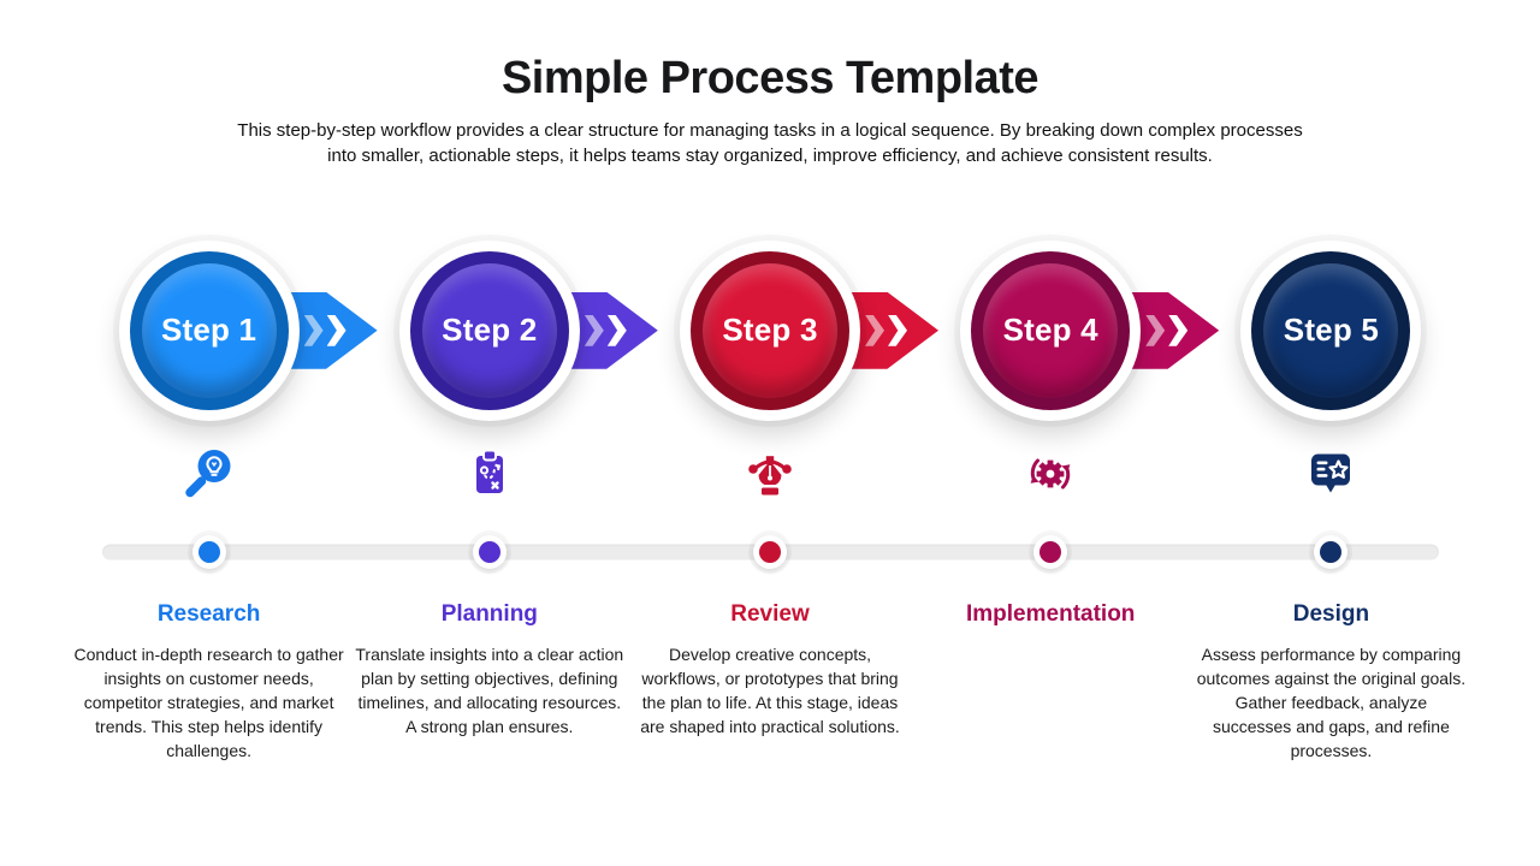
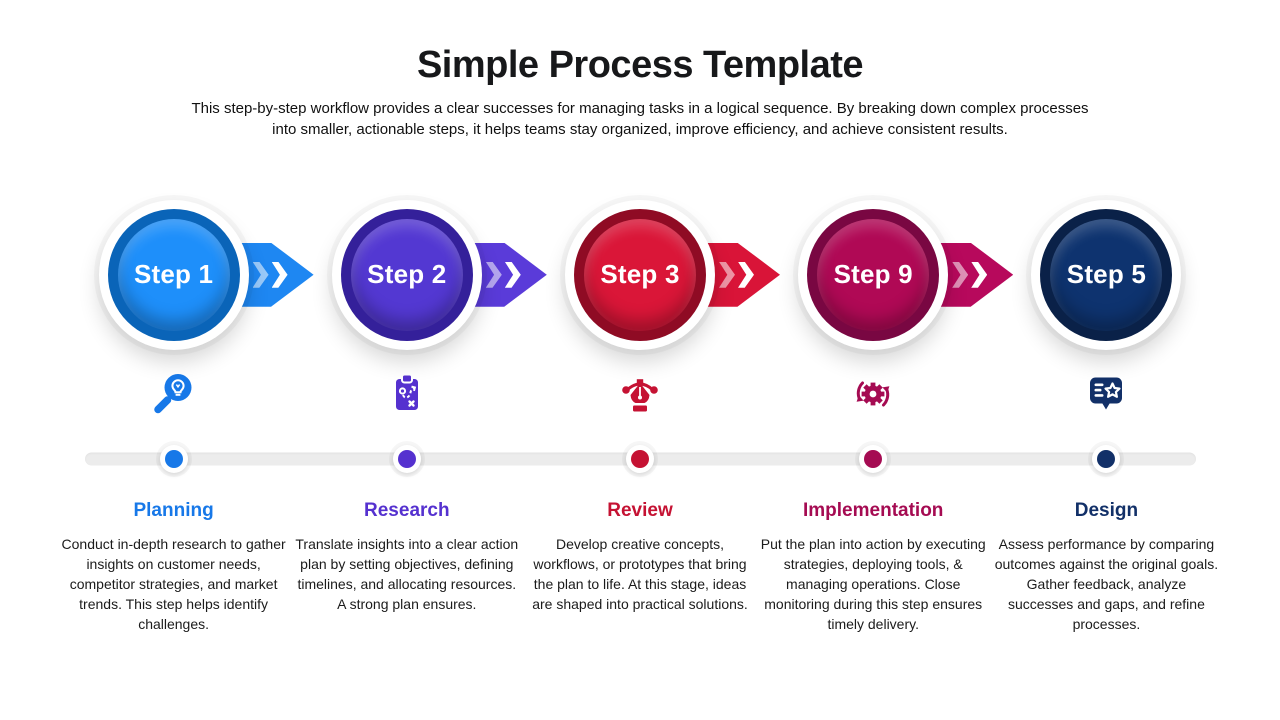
  Simple Process Template
- This step-by-step workflow provides a clear structure for managing tasks in a logical sequence. By breaking down complex processes into smaller, actionable steps, it helps teams stay organized, improve efficiency, and achieve consistent results.
+ This step-by-step workflow provides a clear successes for managing tasks in a logical sequence. By breaking down complex processes into smaller, actionable steps, it helps teams stay organized, improve efficiency, and achieve consistent results.
  Step 1
  Step 2
  Step 3
- Step 4
+ Step 9
  Step 5
- Research
+ Planning
  Conduct in-depth research to gather insights on customer needs, competitor strategies, and market trends. This step helps identify challenges.
- Planning
+ Research
  Translate insights into a clear action plan by setting objectives, defining timelines, and allocating resources. A strong plan ensures.
  Review
  Develop creative concepts, workflows, or prototypes that bring the plan to life. At this stage, ideas are shaped into practical solutions.
  Implementation
+ Put the plan into action by executing strategies, deploying tools, & managing operations. Close monitoring during this step ensures timely delivery.
  Design
  Assess performance by comparing outcomes against the original goals. Gather feedback, analyze successes and gaps, and refine processes.
